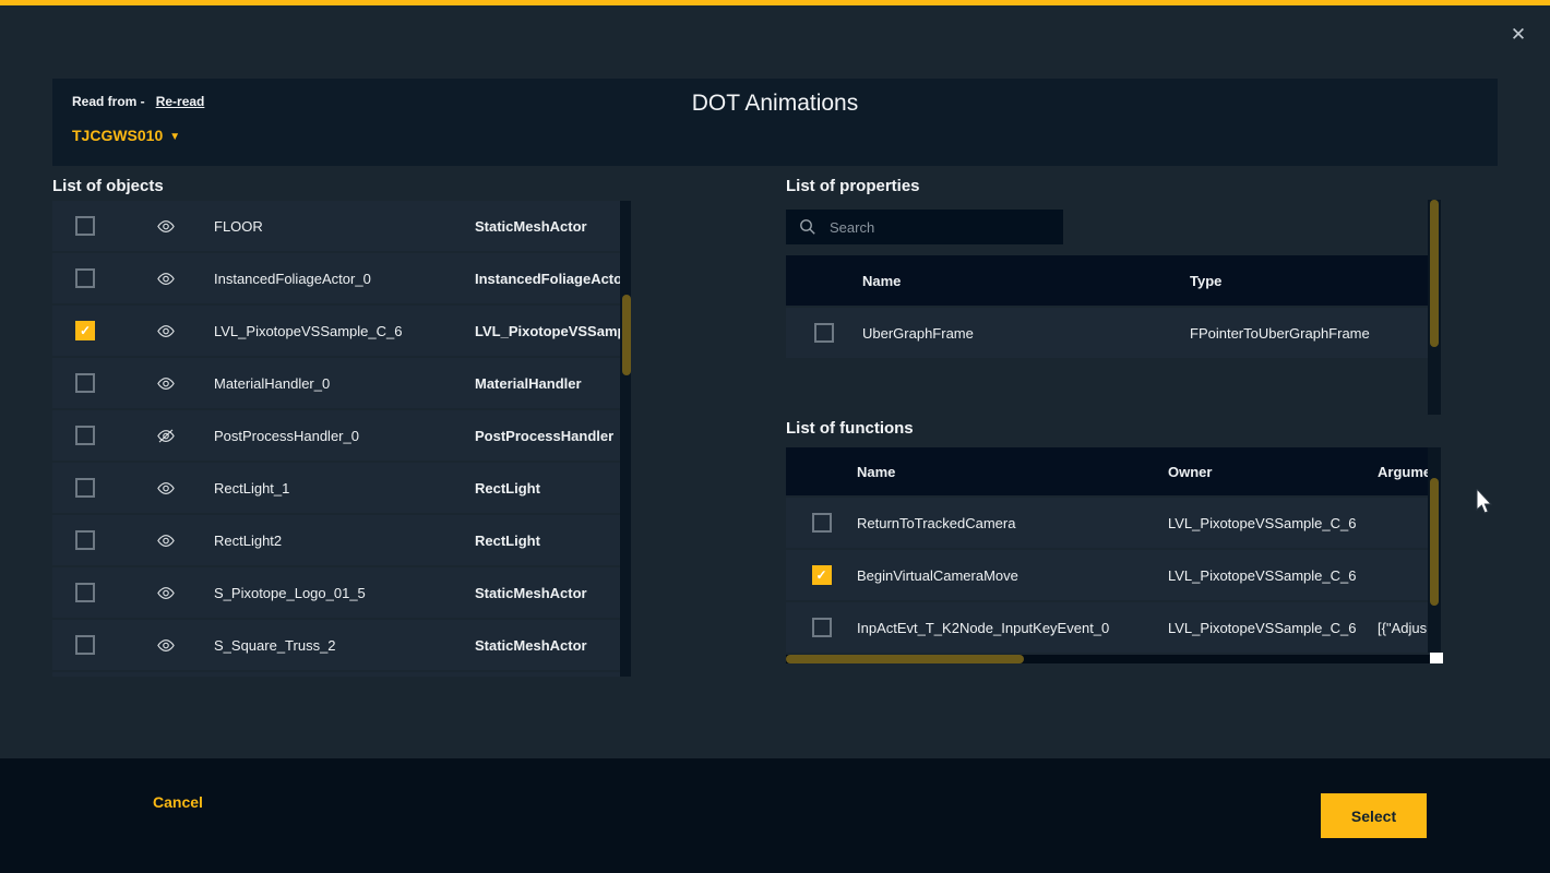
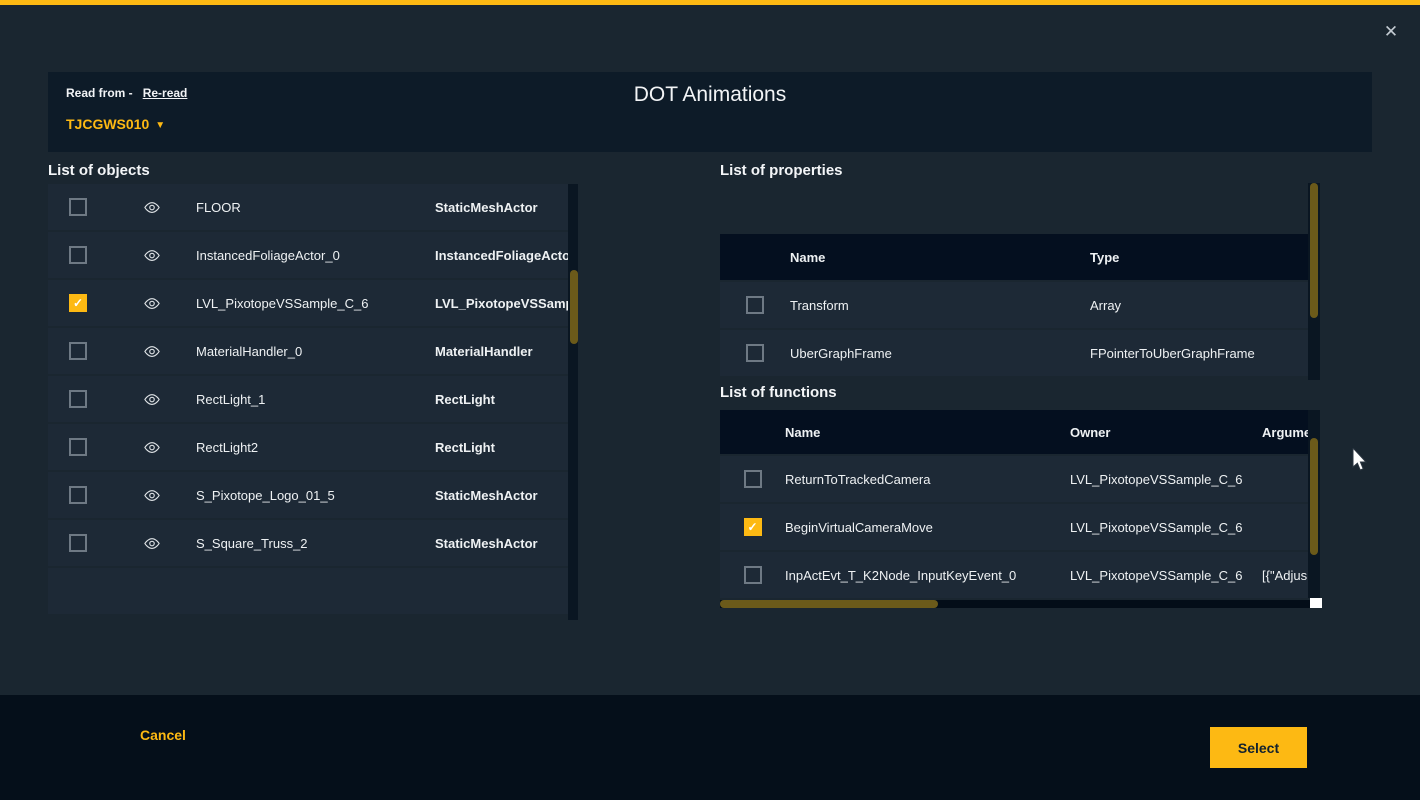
  ✕
  Read from - Re-read
  TJCGWS010 ▼
  DOT Animations
  List of objects
  FLOOR
  StaticMeshActor
  InstancedFoliageActor_0
  InstancedFoliageActo
  LVL_PixotopeVSSample_C_6
  LVL_PixotopeVSSam
  MaterialHandler_0
  MaterialHandler
- PostProcessHandler_0
- PostProcessHandler
  RectLight_1
  RectLight
  RectLight2
  RectLight
  S_Pixotope_Logo_01_5
  StaticMeshActor
  S_Square_Truss_2
  StaticMeshActor
  List of properties
- Search
  Name
  Type
+ Transform
+ Array
  UberGraphFrame
  FPointerToUberGraphFrame
  List of functions
  Name
  Owner
  ReturnToTrackedCamera
  LVL_PixotopeVSSample_C_6
  BeginVirtualCameraMove
  LVL_PixotopeVSSample_C_6
  InpActEvt_T_K2Node_InputKeyEvent_0
  LVL_PixotopeVSSample_C_6
  [{"Adjus
  Cancel
  Select
